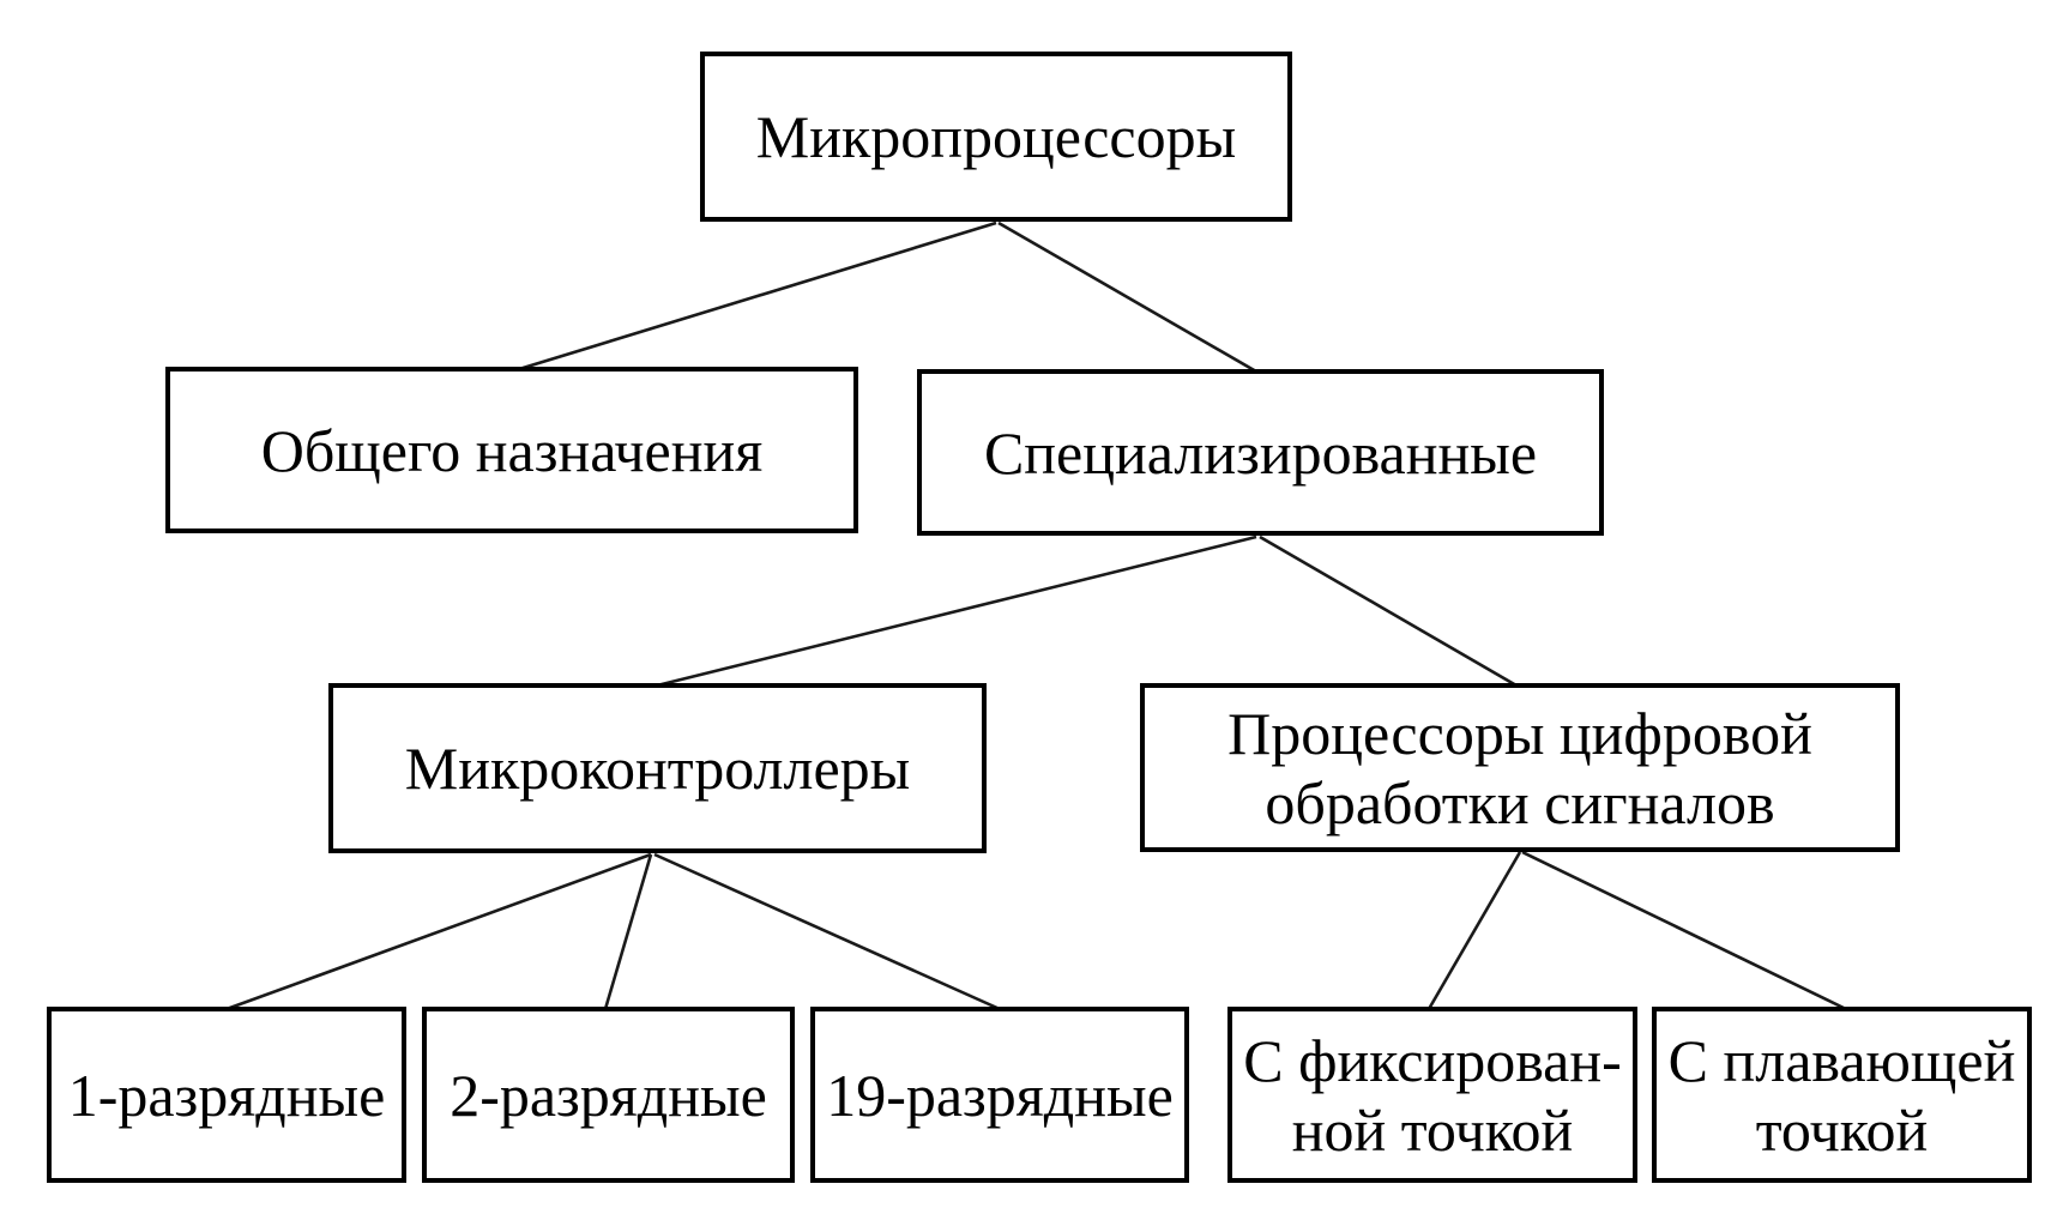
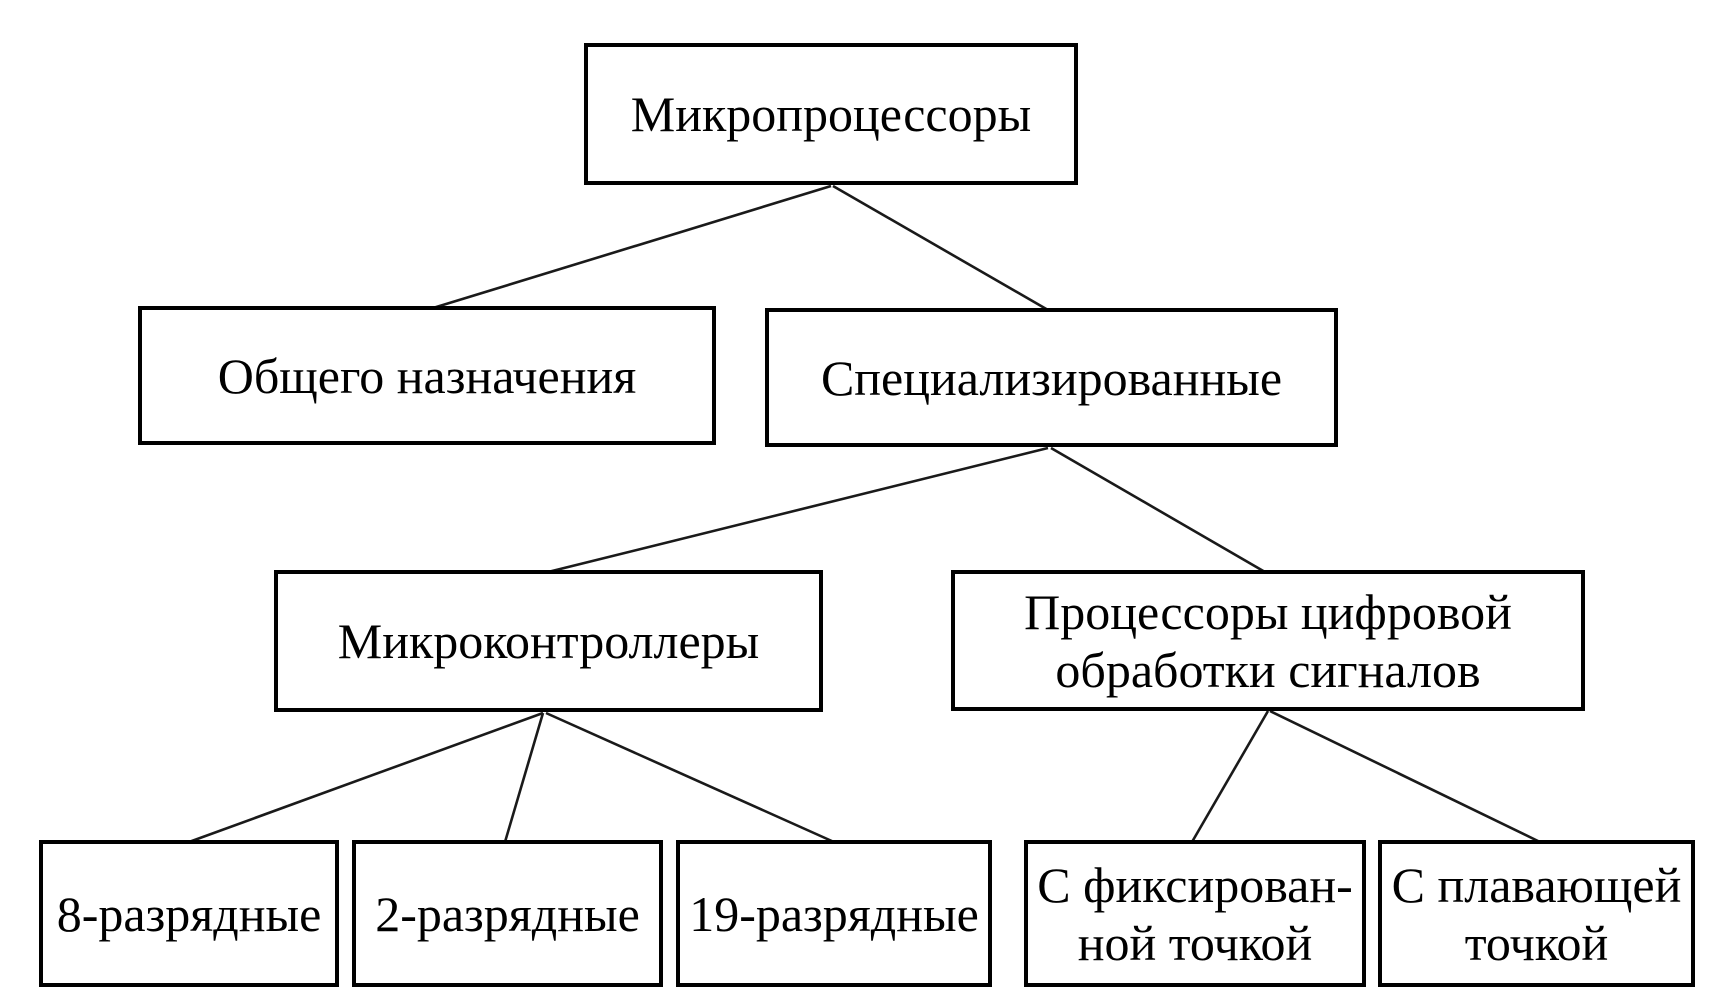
  Микропроцессоры
  Общего назначения
  Специализированные
  Микроконтроллеры
  Процессоры цифровой
  обработки сигналов
- 1-разрядные
+ 8-разрядные
  2-разрядные
  19-разрядные
  С фиксирован-
  ной точкой
  С плавающей
  точкой
